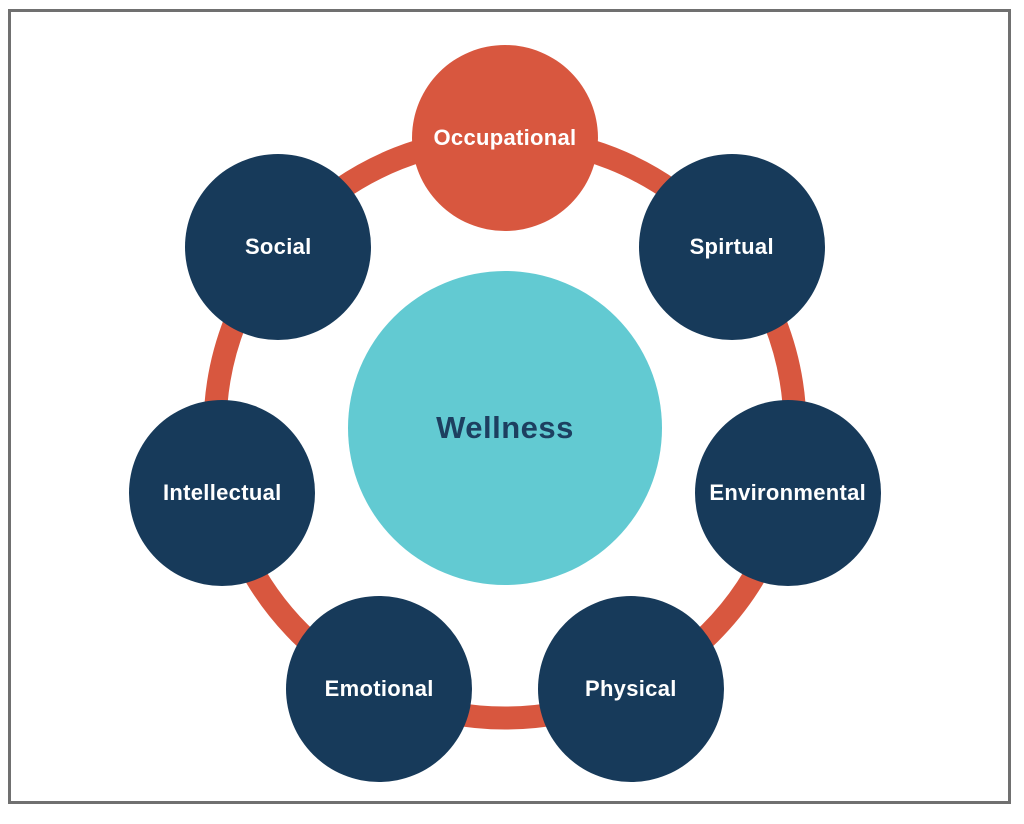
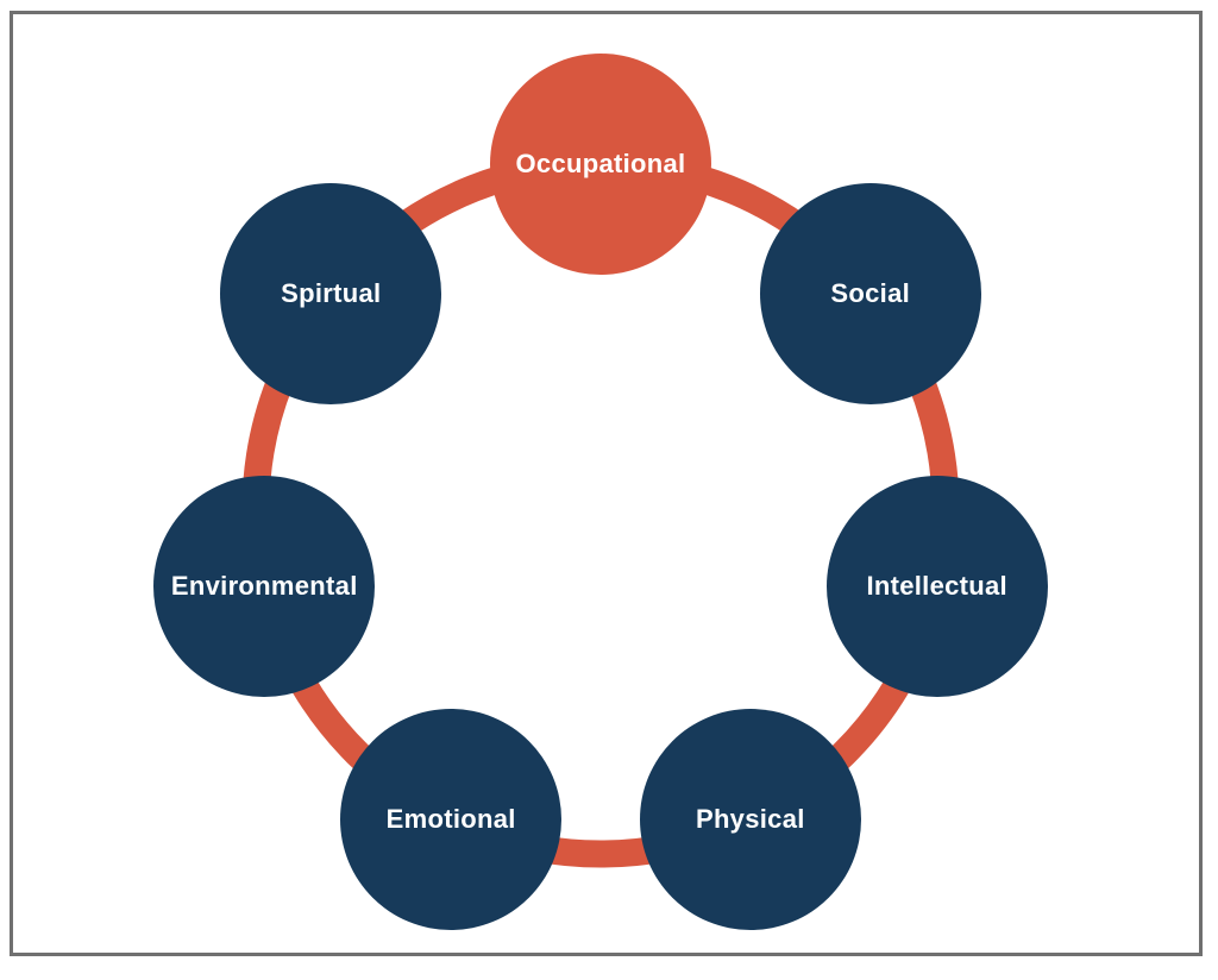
- Wellness
  Occupational
- Spirtual
+ Social
- Environmental
+ Intellectual
  Physical
  Emotional
- Intellectual
+ Environmental
- Social
+ Spirtual
